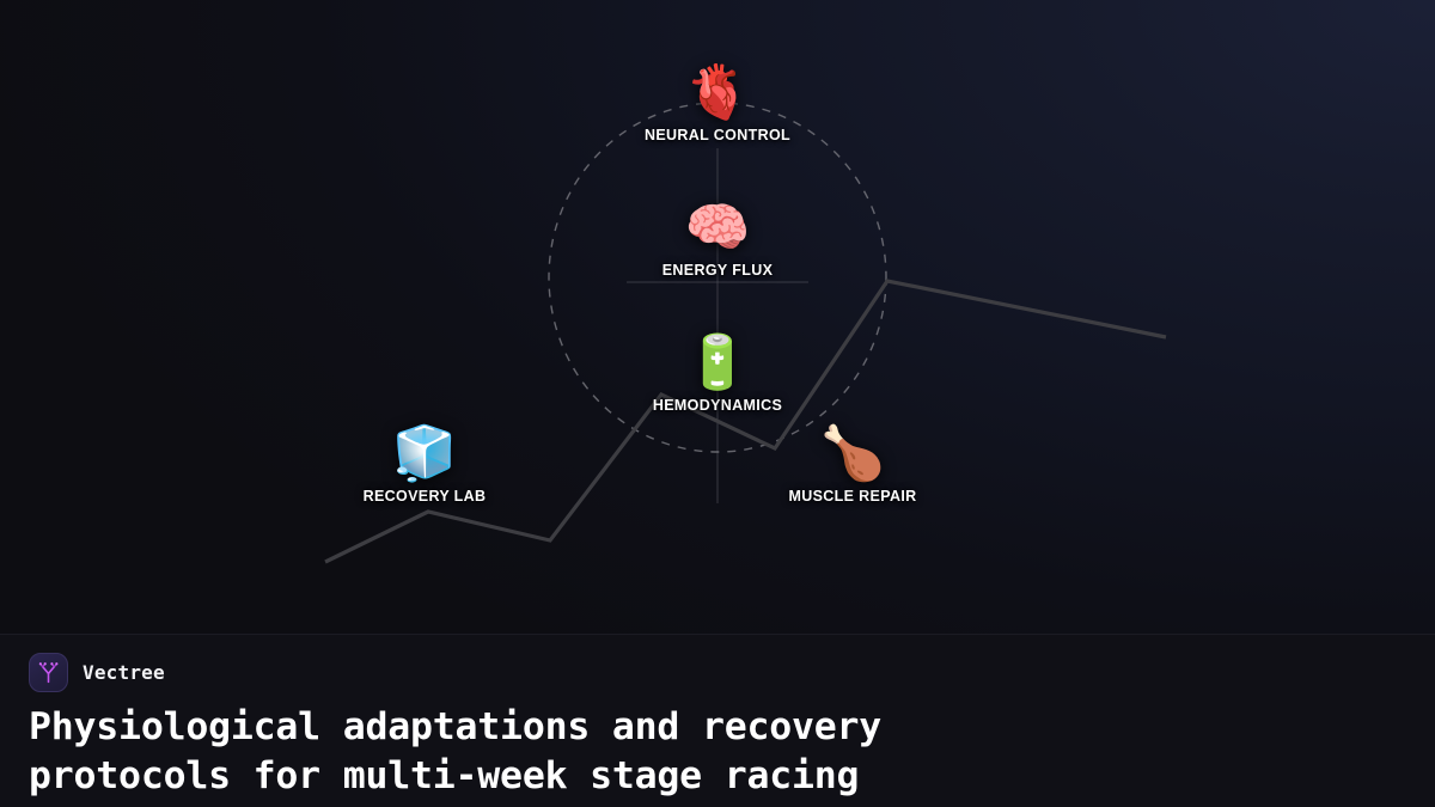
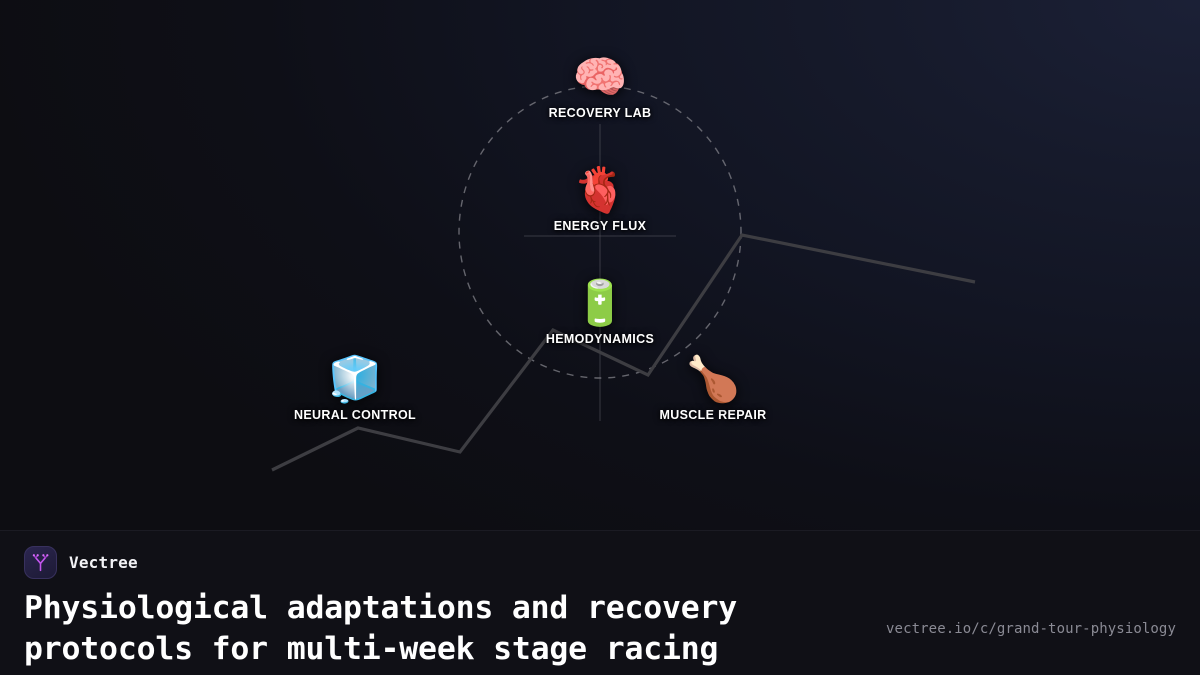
- 🫀
+ 🧠
- NEURAL CONTROL
+ RECOVERY LAB
- 🧠
+ 🫀
  ENERGY FLUX
  🔋
  HEMODYNAMICS
  🧊
- RECOVERY LAB
+ NEURAL CONTROL
  🍗
  MUSCLE REPAIR
  Vectree
  Physiological adaptations and recovery
  protocols for multi-week stage racing
+ vectree.io/c/grand-tour-physiology
